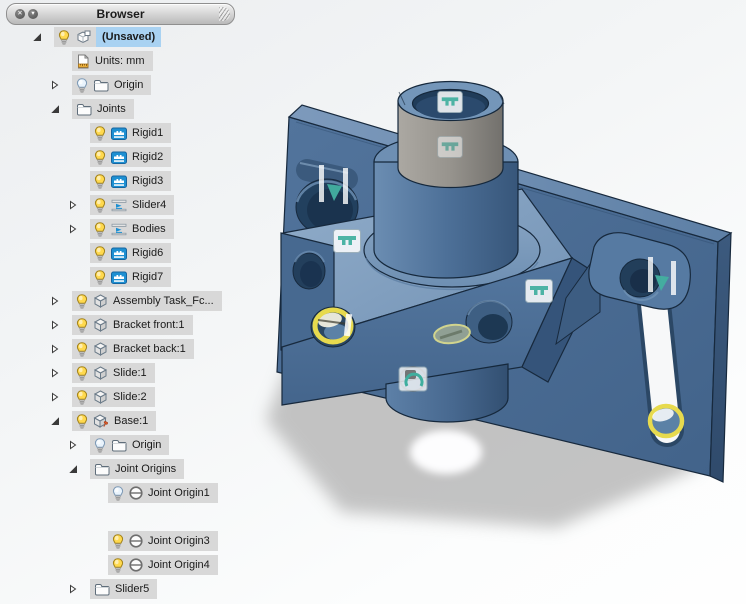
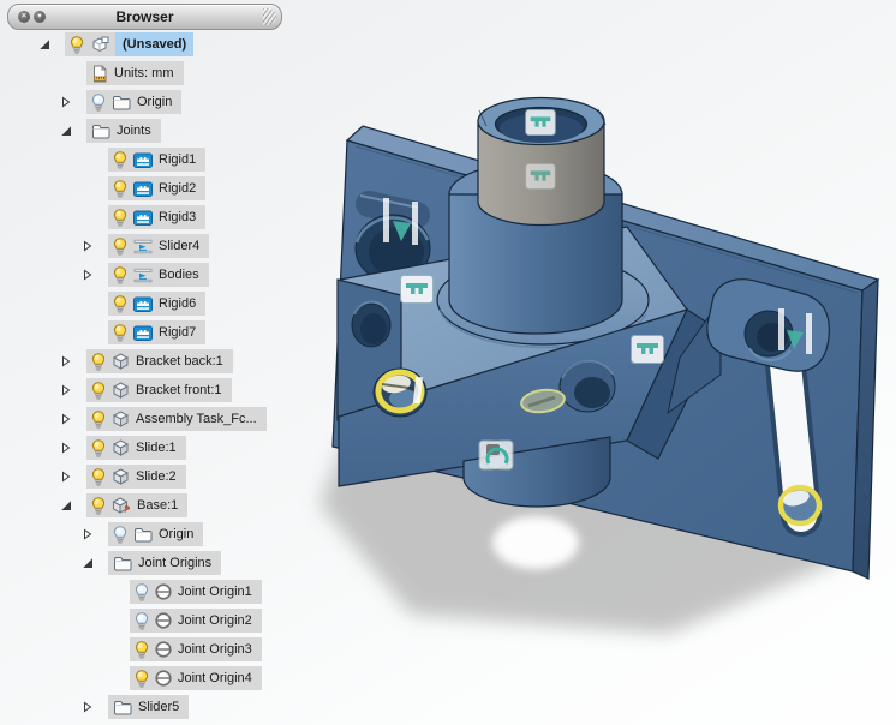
  Browser
  (Unsaved)
  Units: mm
  Origin
  Joints
  Rigid1
  Rigid2
  Rigid3
  Slider4
  Bodies
  Rigid6
  Rigid7
- Assembly Task_Fc...
+ Bracket back:1
  Bracket front:1
- Bracket back:1
+ Assembly Task_Fc...
  Slide:1
  Slide:2
  Base:1
  Origin
  Joint Origins
  Joint Origin1
+ Joint Origin2
  Joint Origin3
  Joint Origin4
  Slider5
